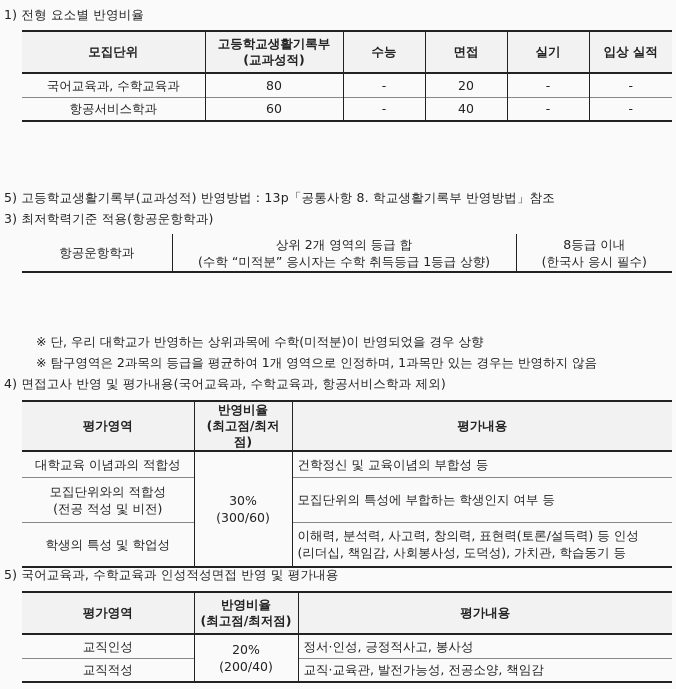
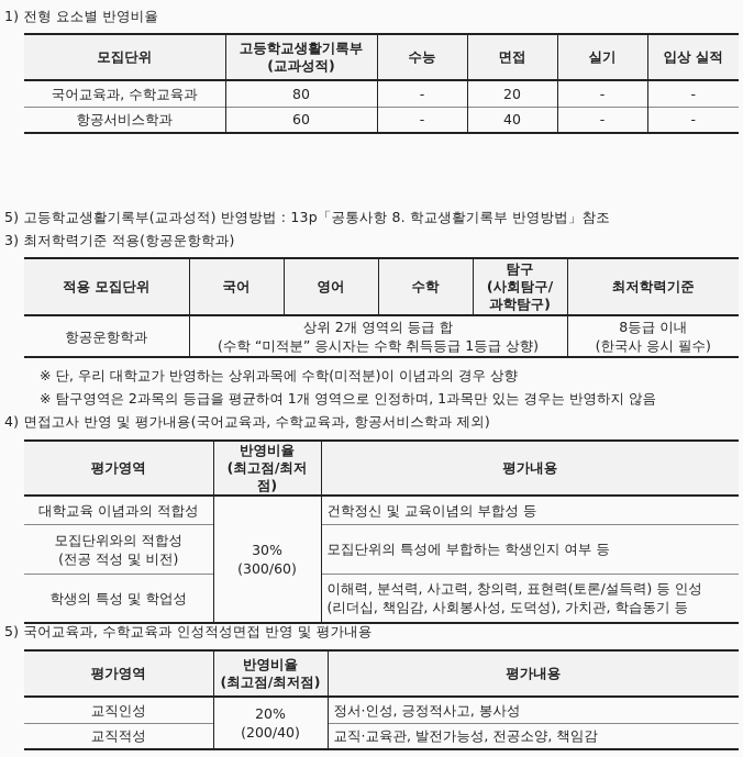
  1) 전형 요소별 반영비율
  모집단위	고등학교생활기록부(교과성적)	수능	면접	실기	입상 실적
  국어교육과, 수학교육과	80	-	20	-	-
  항공서비스학과	60	-	40	-	-
  5) 고등학교생활기록부(교과성적) 반영방법 : 13p「공통사항 8. 학교생활기록부 반영방법」참조
  3) 최저학력기준 적용(항공운항학과)
+ 적용 모집단위	국어	영어	수학	탐구(사회탐구/과학탐구)	최저학력기준
  항공운항학과	상위 2개 영역의 등급 합(수학 “미적분” 응시자는 수학 취득등급 1등급 상향)	8등급 이내(한국사 응시 필수)
- ※ 단, 우리 대학교가 반영하는 상위과목에 수학(미적분)이 반영되었을 경우 상향
+ ※ 단, 우리 대학교가 반영하는 상위과목에 수학(미적분)이 이념과의 경우 상향
  ※ 탐구영역은 2과목의 등급을 평균하여 1개 영역으로 인정하며, 1과목만 있는 경우는 반영하지 않음
  4) 면접고사 반영 및 평가내용(국어교육과, 수학교육과, 항공서비스학과 제외)
  평가영역	반영비율(최고점/최저점)	평가내용
  대학교육 이념과의 적합성	30%(300/60)	건학정신 및 교육이념의 부합성 등
  모집단위와의 적합성(전공 적성 및 비전)	모집단위의 특성에 부합하는 학생인지 여부 등
  학생의 특성 및 학업성	이해력, 분석력, 사고력, 창의력, 표현력(토론/설득력) 등 인성(리더십, 책임감, 사회봉사성, 도덕성), 가치관, 학습동기 등
  5) 국어교육과, 수학교육과 인성적성면접 반영 및 평가내용
  평가영역	반영비율(최고점/최저점)	평가내용
  교직인성	20%(200/40)	정서·인성, 긍정적사고, 봉사성
  교직적성	교직·교육관, 발전가능성, 전공소양, 책임감
